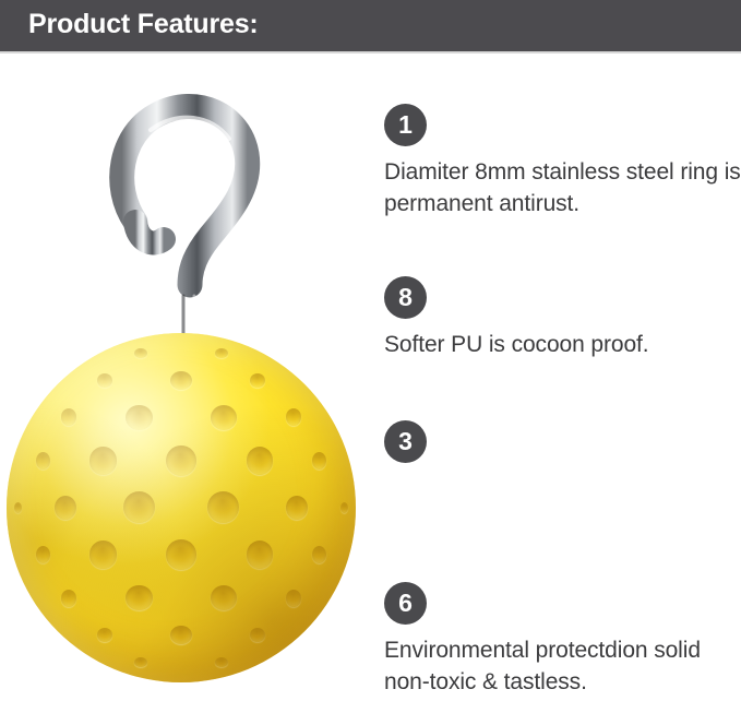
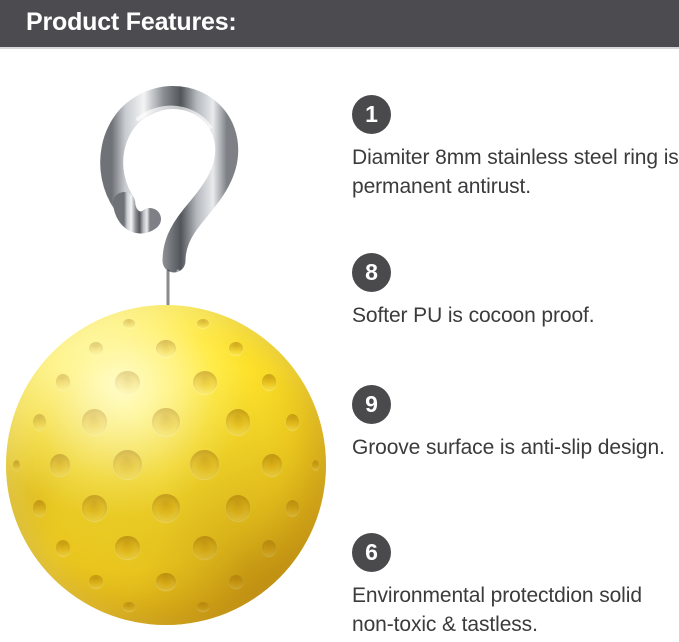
  Product Features:
  1
  Diamiter 8mm stainless steel ring is permanent antirust.
  8
  Softer PU is cocoon proof.
- 3
+ 9
+ Groove surface is anti-slip design.
  6
  Environmental protectdion solid non-toxic & tastless.
